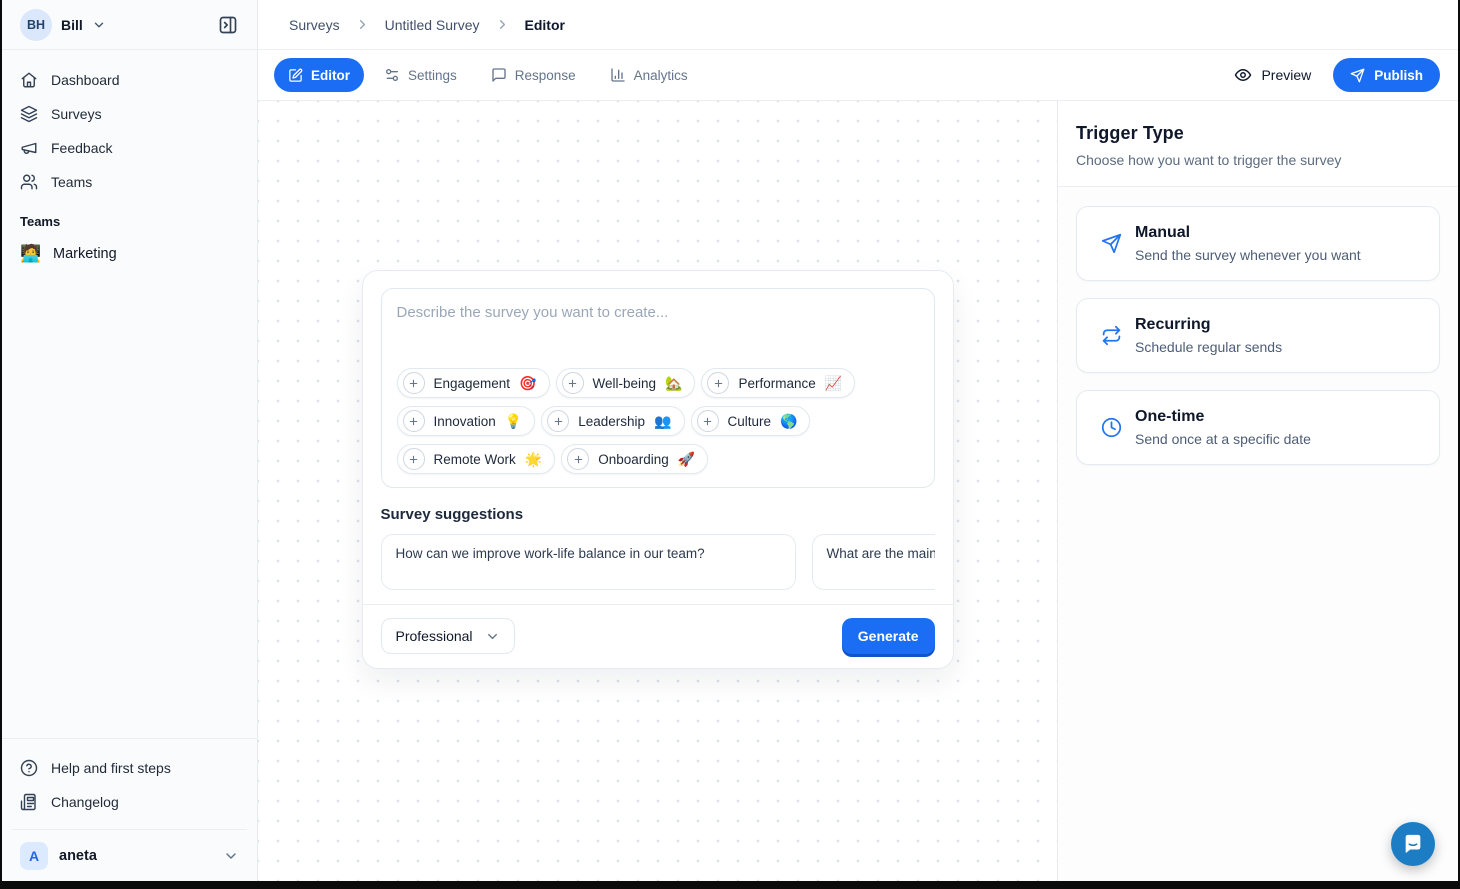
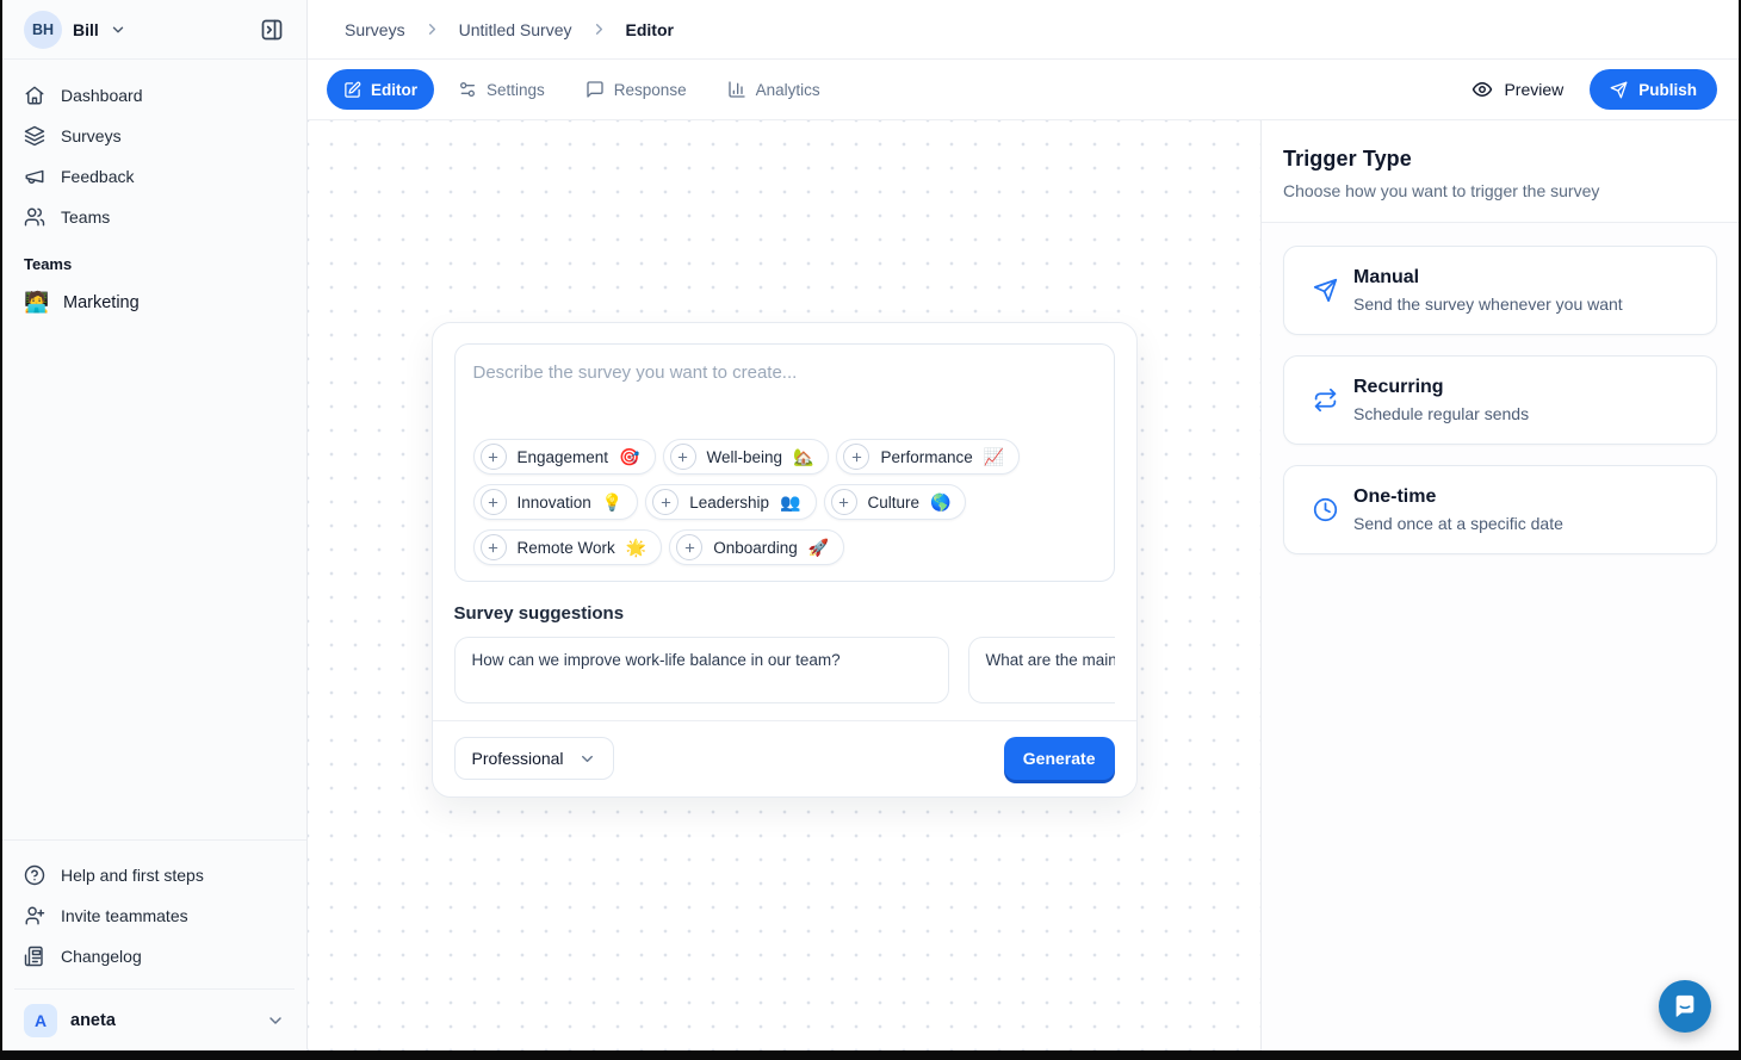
  BH
  Bill
  Dashboard
  Surveys
  Feedback
  Teams
  Teams
  🧑‍💻
  Marketing
  Help and first steps
+ Invite teammates
  Changelog
  A
  aneta
  Surveys
  Untitled Survey
  Editor
  Editor
  Settings
  Response
  Analytics
  Preview
  Publish
  Describe the survey you want to create...
  Engagement
  🎯
  Well-being
  🏡
  Performance
  📈
  Innovation
  💡
  Leadership
  👥
  Culture
  🌎
  Remote Work
  🌟
  Onboarding
  🚀
  Survey suggestions
  How can we improve work-life balance in our team?
  What are the main
  Professional
  Generate
  Trigger Type
  Choose how you want to trigger the survey
  Manual
  Send the survey whenever you want
  Recurring
  Schedule regular sends
  One-time
  Send once at a specific date
